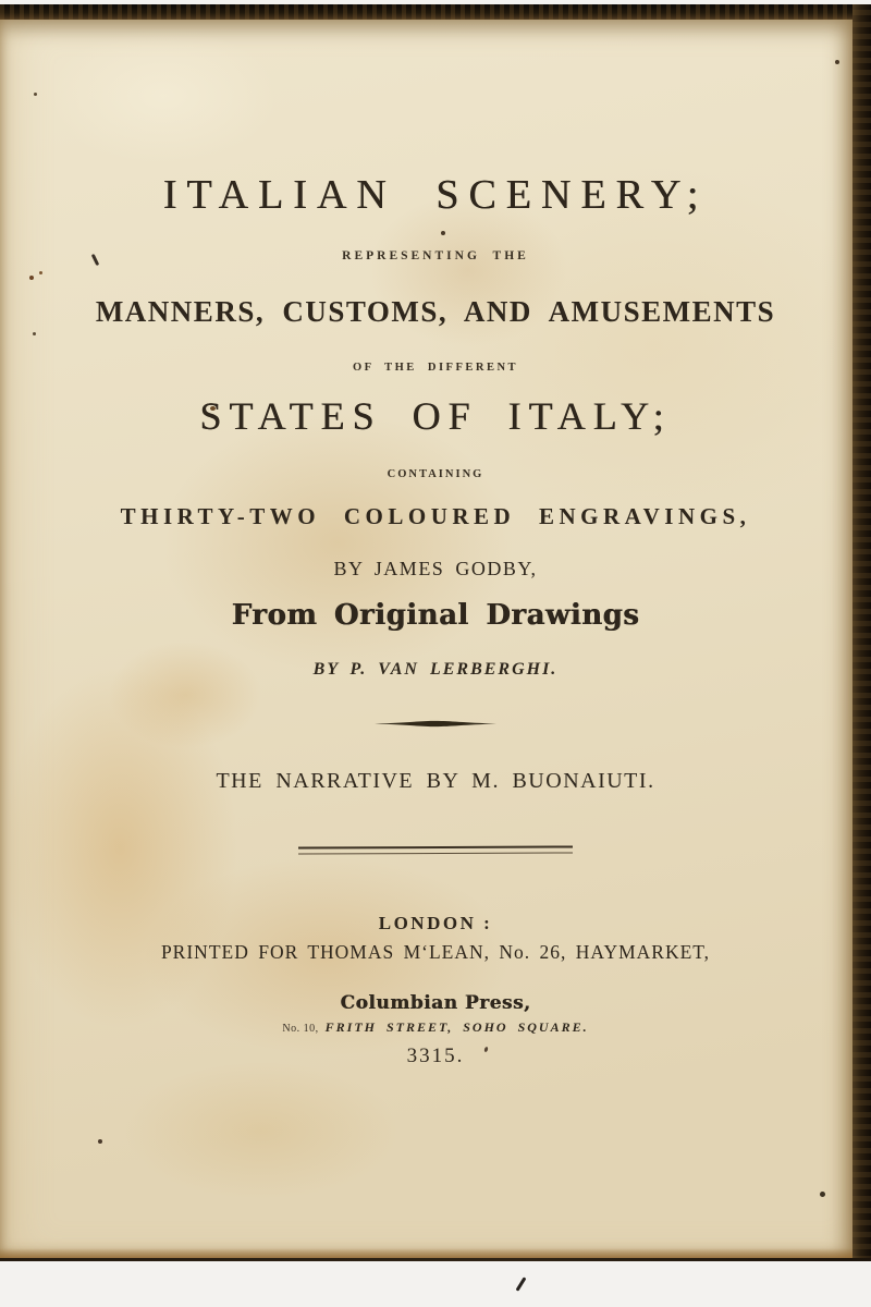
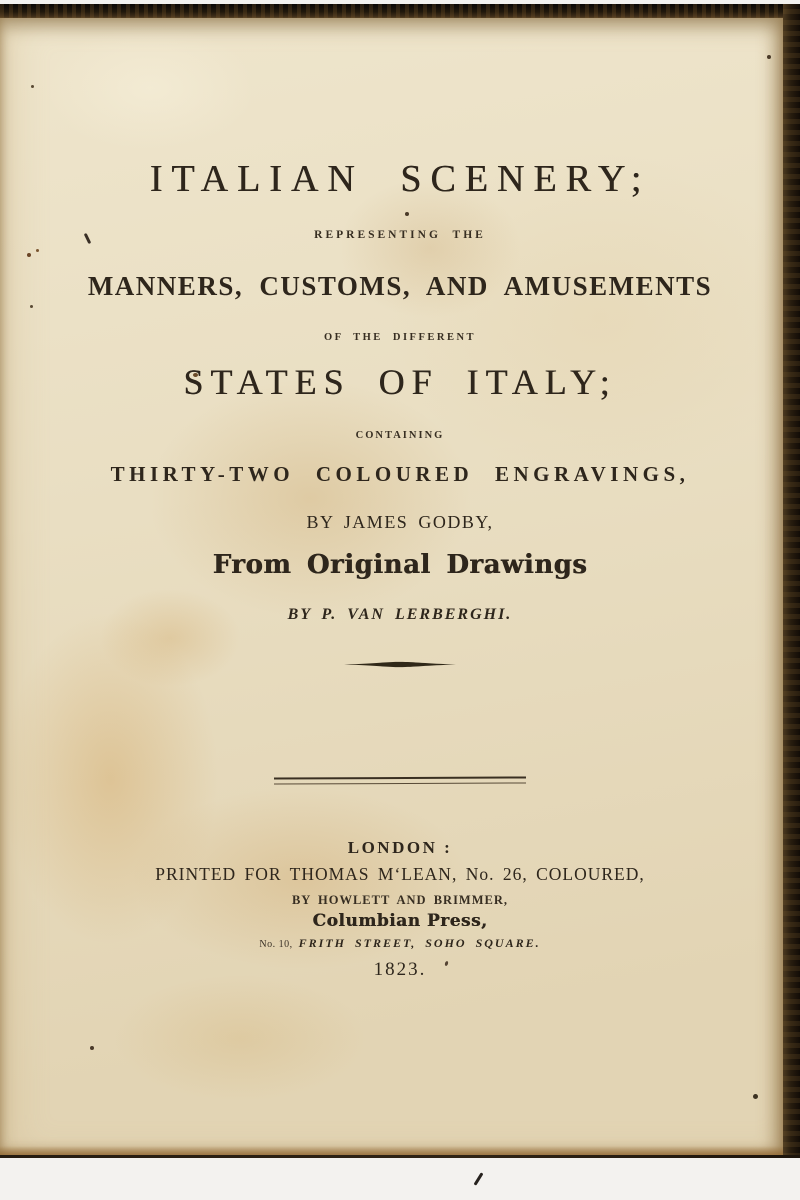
  ITALIAN SCENERY;
  REPRESENTING THE
  MANNERS, CUSTOMS, AND AMUSEMENTS
  OF THE DIFFERENT
  STATES OF ITALY;
  CONTAINING
  THIRTY-TWO COLOURED ENGRAVINGS,
  BY JAMES GODBY,
  From Original Drawings
  BY P. VAN LERBERGHI.
- THE NARRATIVE BY M. BUONAIUTI.
  LONDON :
- PRINTED FOR THOMAS M‘LEAN, No. 26, HAYMARKET,
+ PRINTED FOR THOMAS M‘LEAN, No. 26, COLOURED,
+ BY HOWLETT AND BRIMMER,
  Columbian Press,
  No. 10, FRITH STREET, SOHO SQUARE.
- 3315.
+ 1823.
